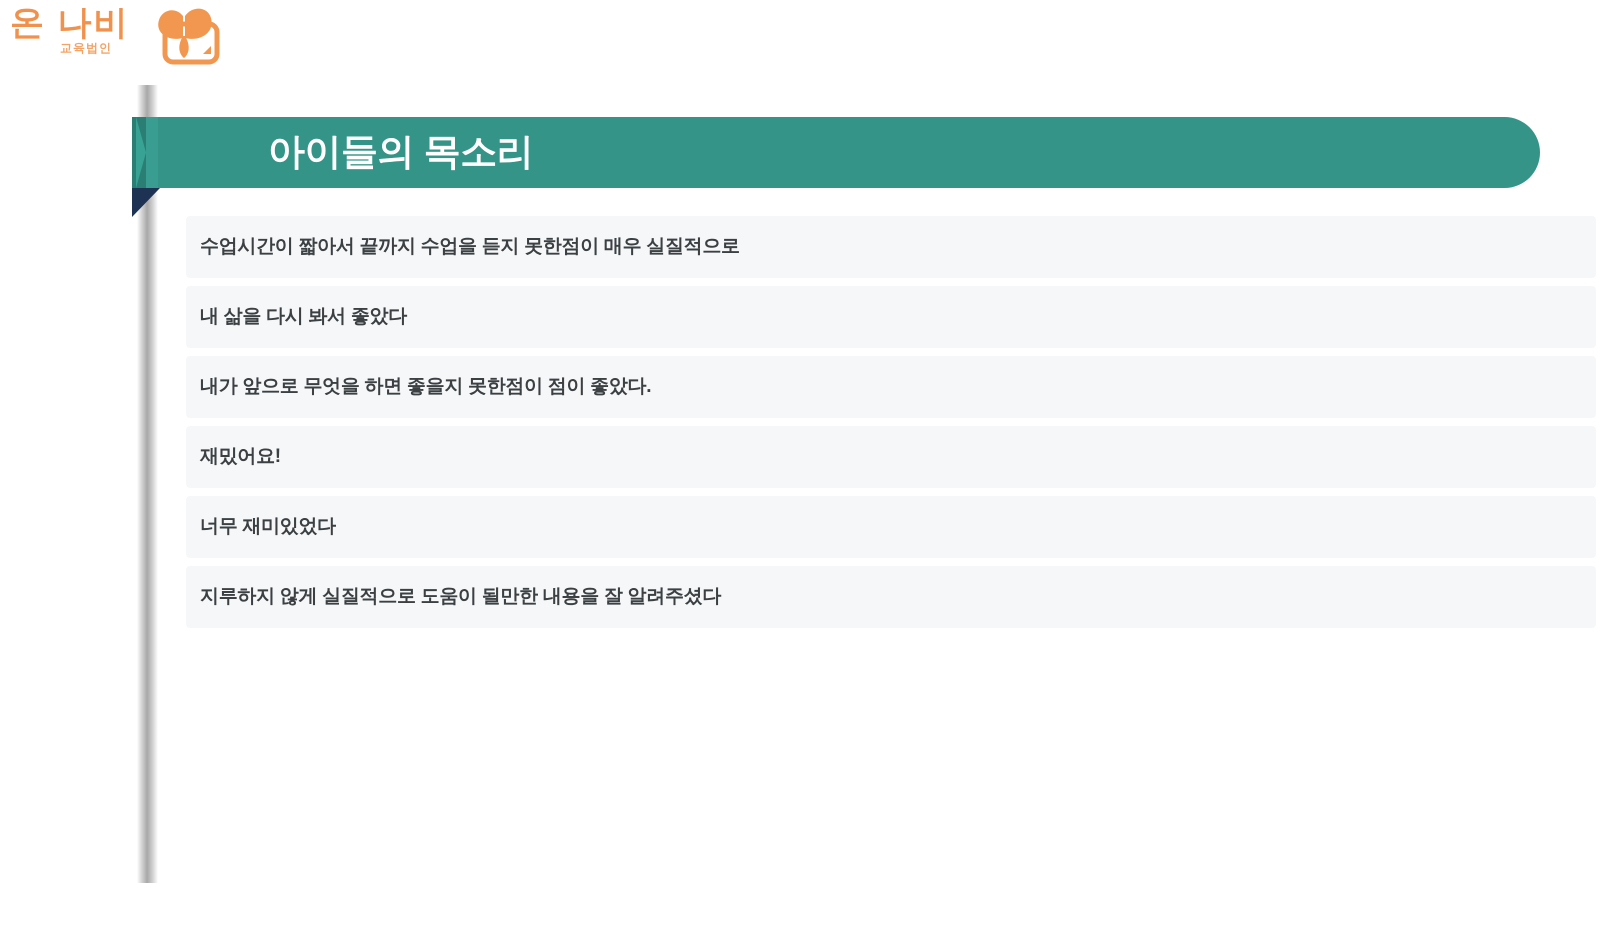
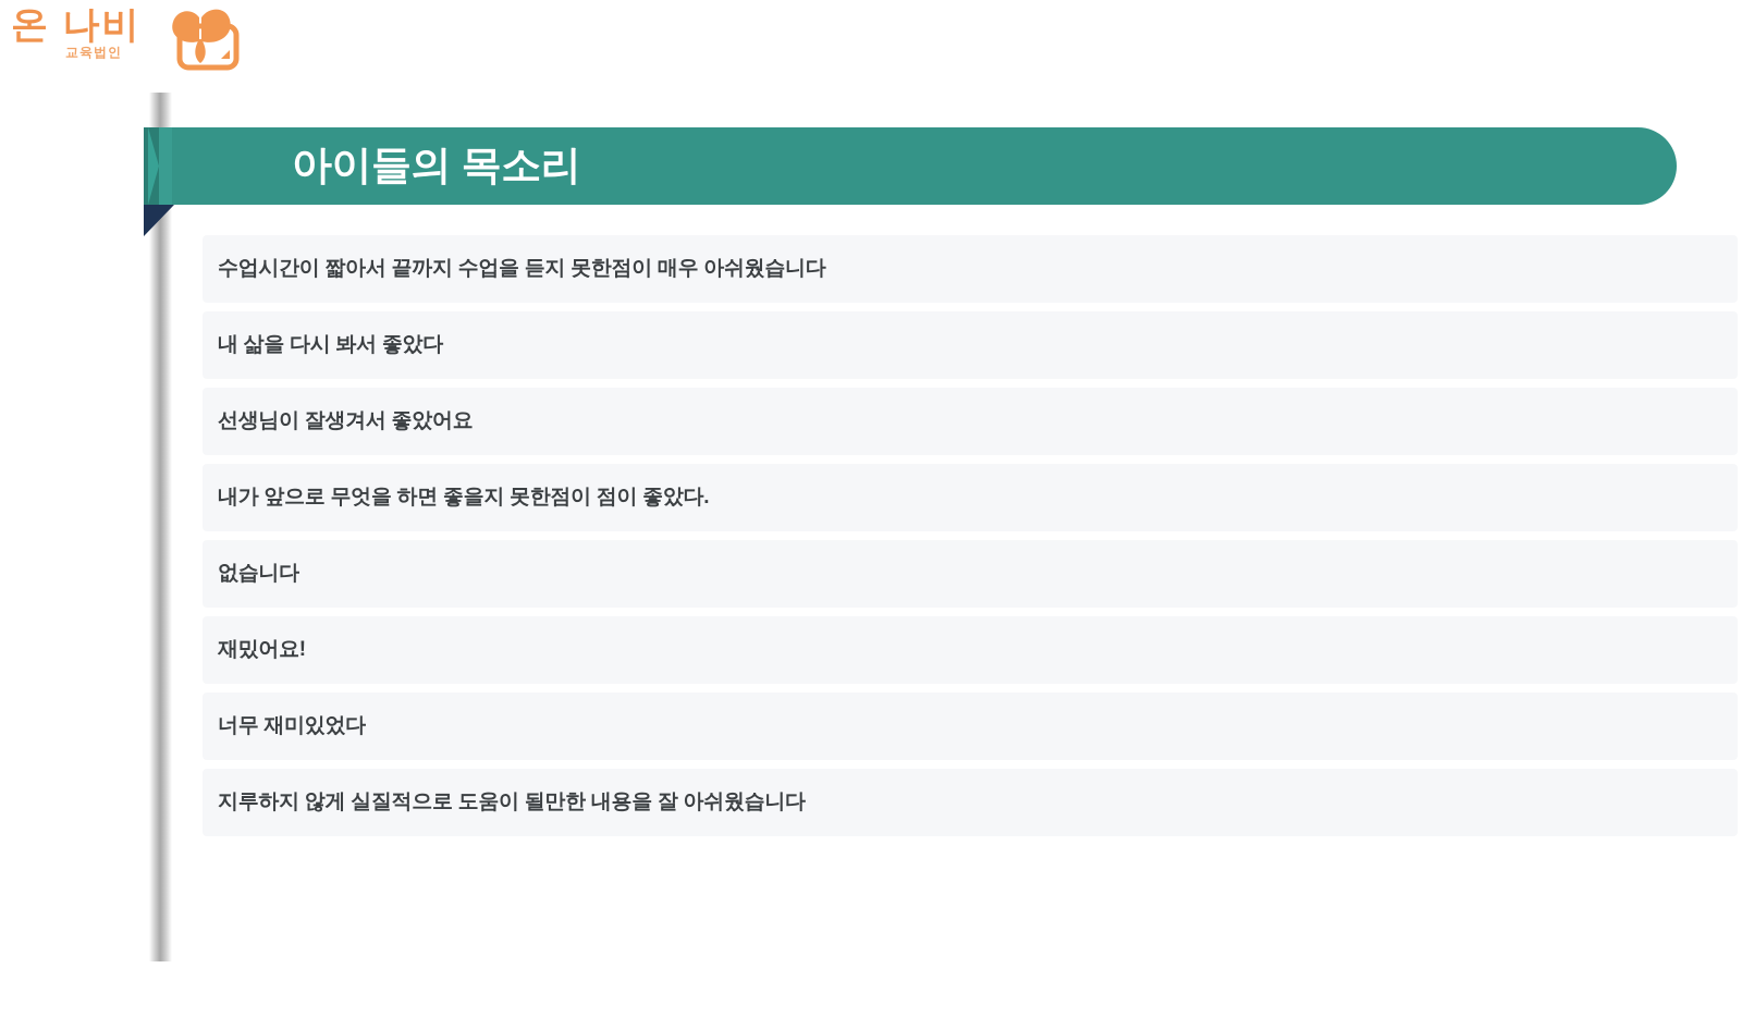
  온 나비
  교육법인
  아이들의 목소리
- 수업시간이 짧아서 끝까지 수업을 듣지 못한점이 매우 실질적으로
+ 수업시간이 짧아서 끝까지 수업을 듣지 못한점이 매우 아쉬웠습니다
  내 삶을 다시 봐서 좋았다
+ 선생님이 잘생겨서 좋았어요
  내가 앞으로 무엇을 하면 좋을지 못한점이 점이 좋았다.
+ 없습니다
  재밌어요!
  너무 재미있었다
- 지루하지 않게 실질적으로 도움이 될만한 내용을 잘 알려주셨다
+ 지루하지 않게 실질적으로 도움이 될만한 내용을 잘 아쉬웠습니다
